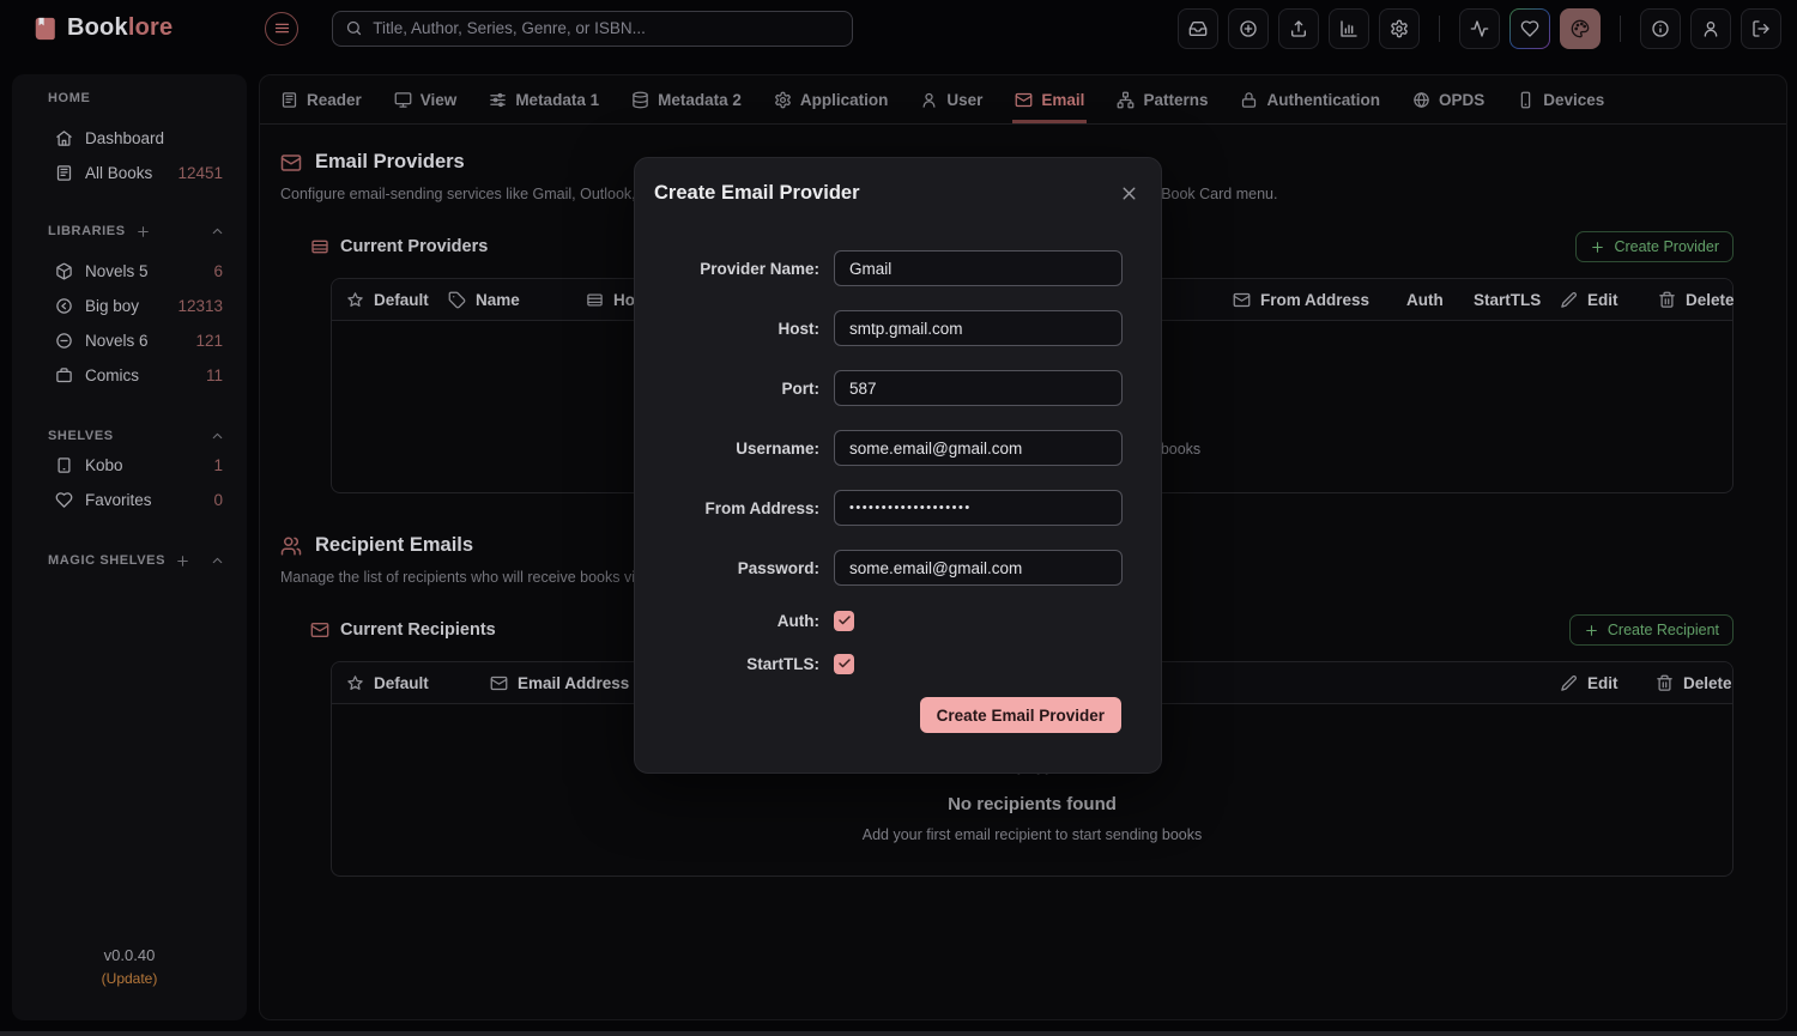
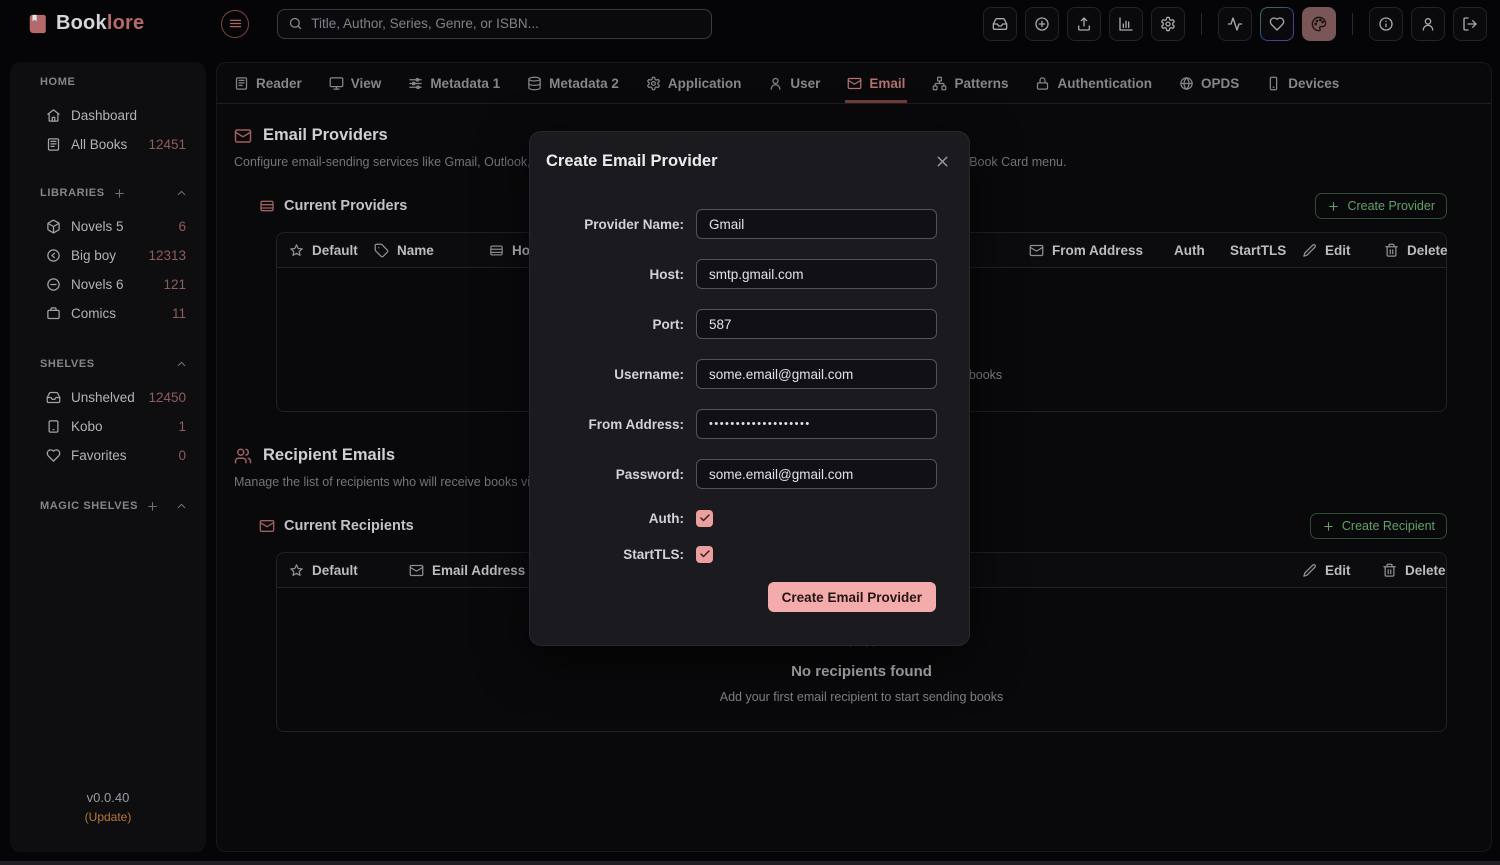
  Booklore
  Title, Author, Series, Genre, or ISBN...
  HOME
  Dashboard
  All Books
  12451
  LIBRARIES
  Novels 5
  6
  Big boy
  12313
  Novels 6
  121
  Comics
  11
  SHELVES
+ Unshelved
+ 12450
  Kobo
  1
  Favorites
  0
  MAGIC SHELVES
  v0.0.40
  (Update)
  Reader
  View
  Metadata 1
  Metadata 2
  Application
  User
  Email
  Patterns
  Authentication
  OPDS
  Devices
  Email Providers
  Current Providers
  Create Provider
  Default
  Name
  From Address
  Auth
  StartTLS
  Edit
  Delete
  Recipient Emails
  Current Recipients
  Create Recipient
  Default
  Email Address
  Edit
  Delete
  No recipients found
  Add your first email recipient to start sending books
  Create Email Provider
  Provider Name:
  Gmail
  Host:
  smtp.gmail.com
  Port:
  587
  Username:
  some.email@gmail.com
  From Address:
  •••••••••••••••••••
  Password:
  some.email@gmail.com
  Auth:
  StartTLS:
  Create Email Provider
